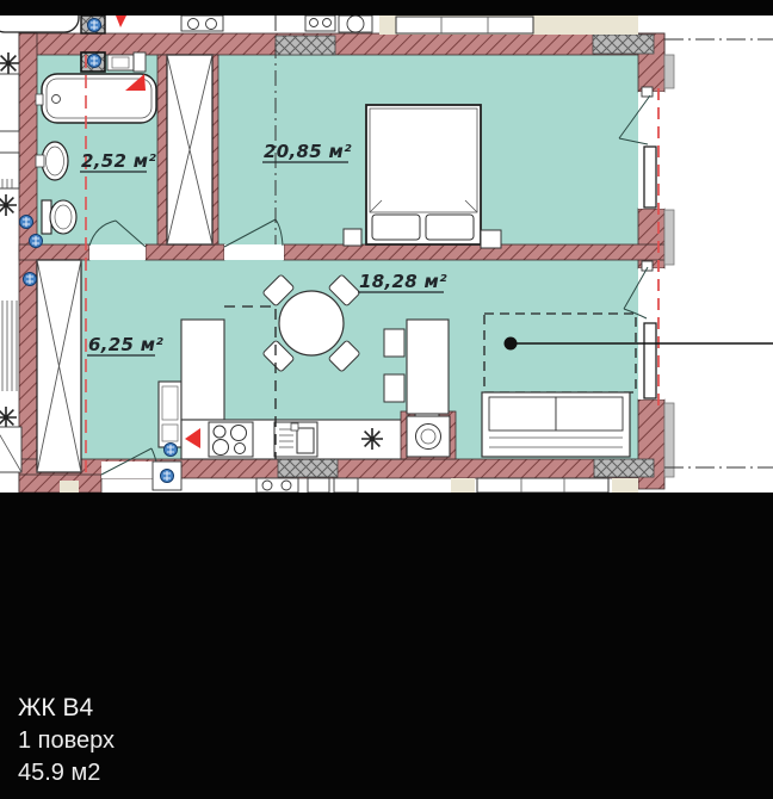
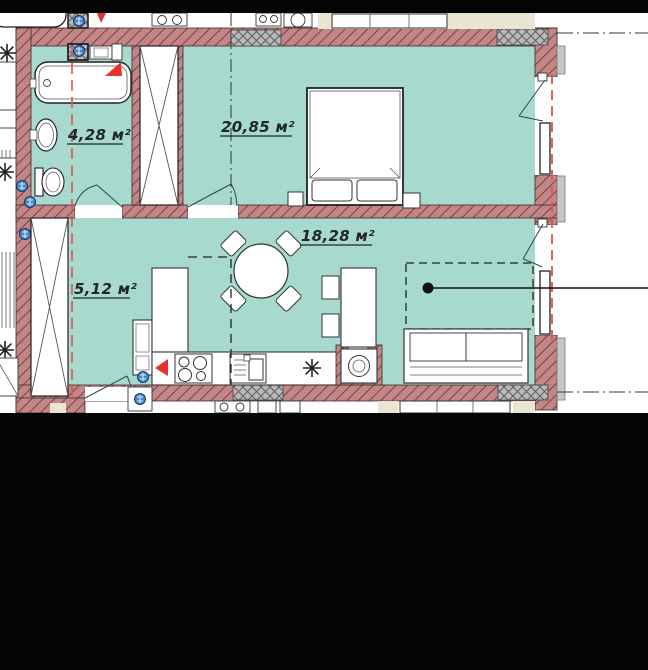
- 2,52 м²
+ 4,28 м²
  20,85 м²
  18,28 м²
- 6,25 м²
+ 5,12 м²
- ЖК В4
- 1 поверх
- 45.9 м2
